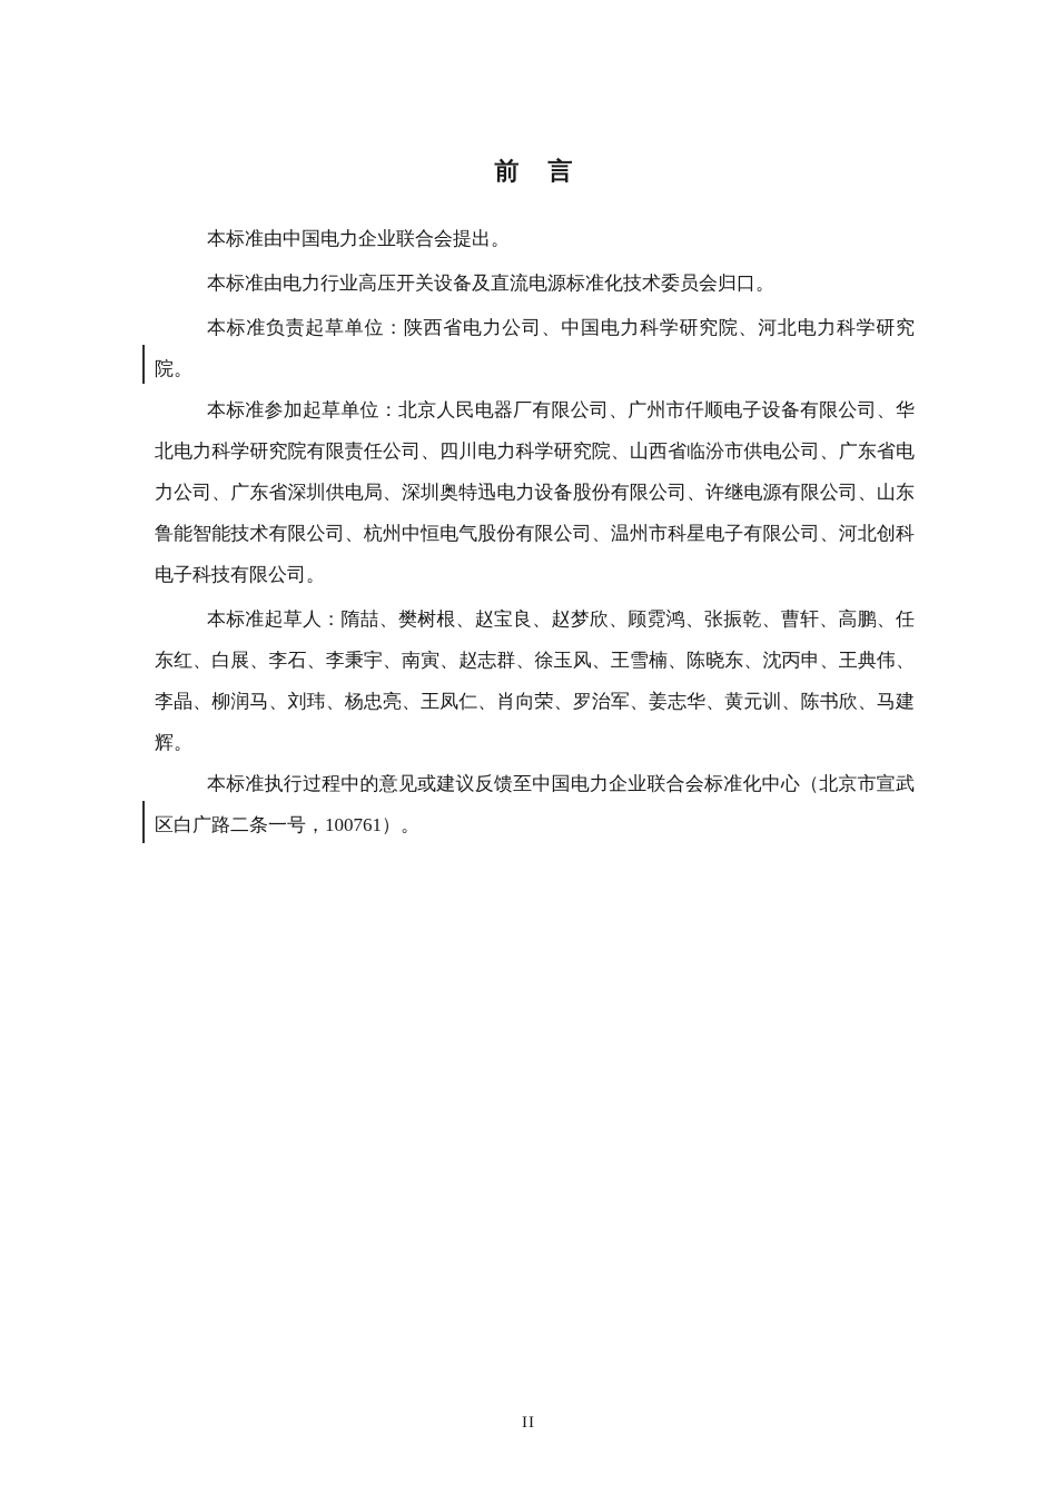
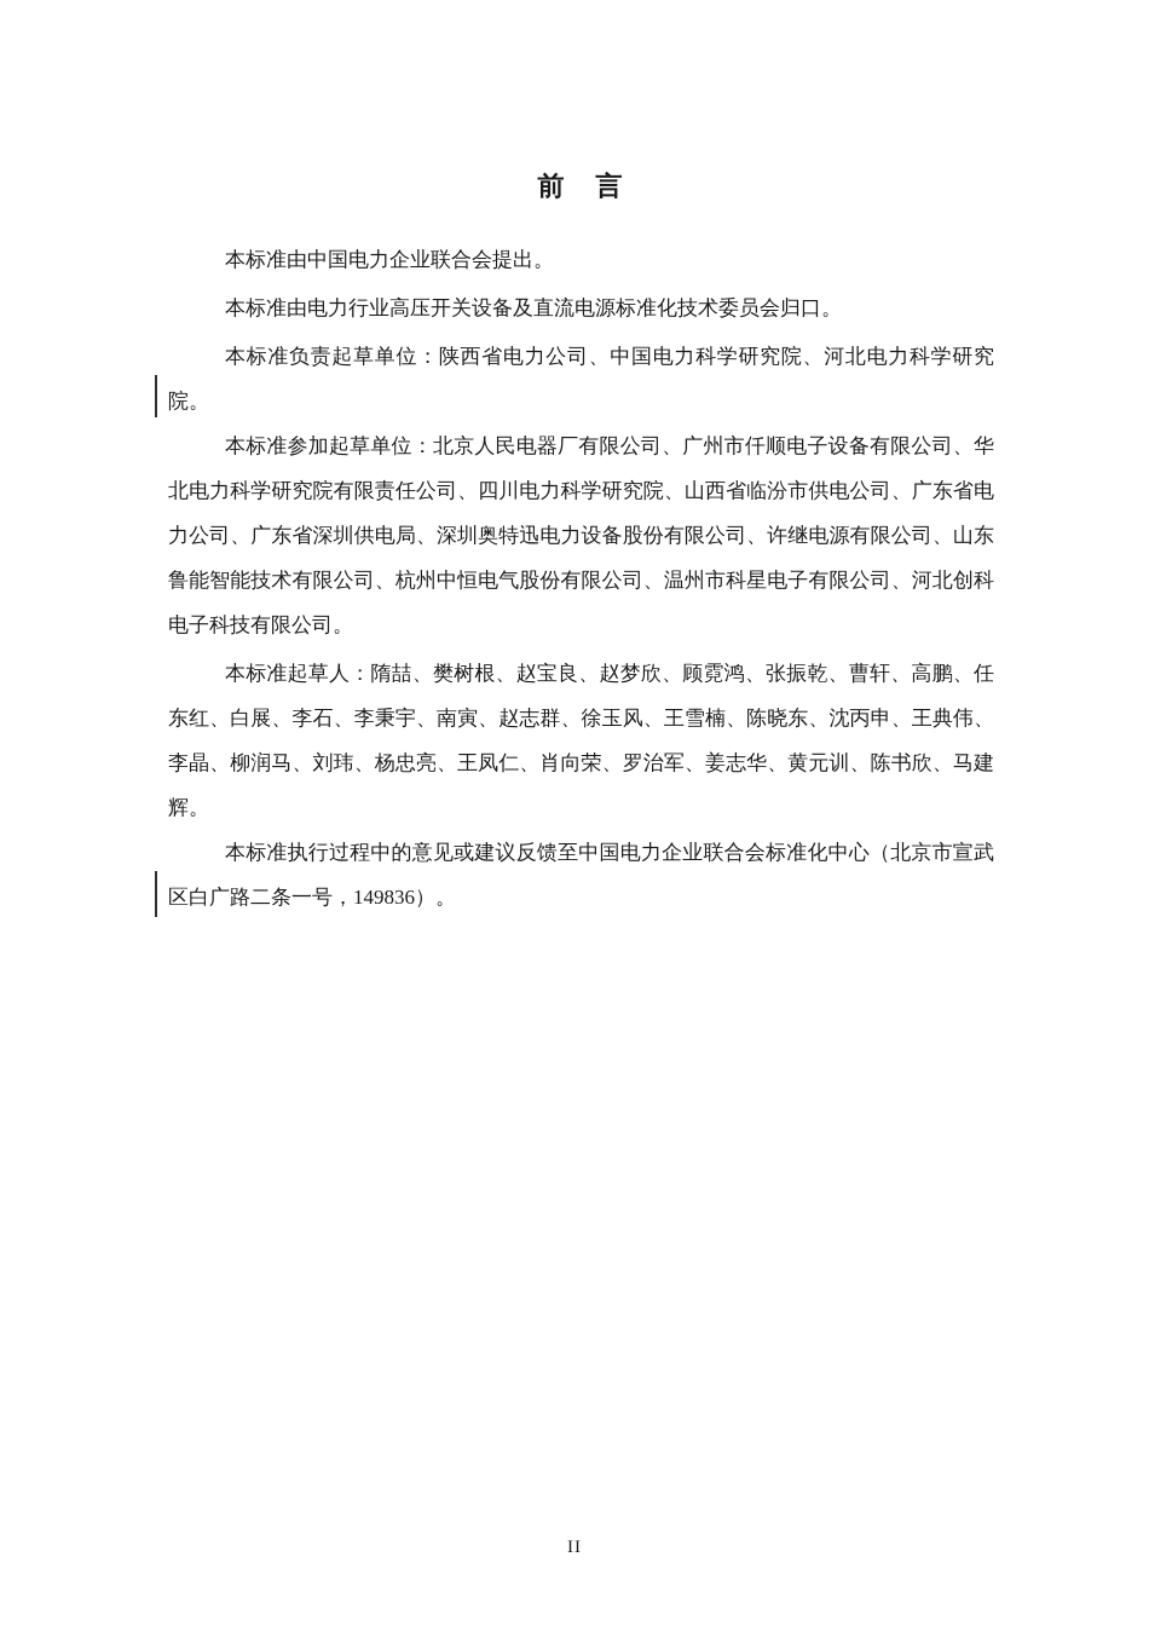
  前 言
  本标准由中国电力企业联合会提出。
  本标准由电力行业高压开关设备及直流电源标准化技术委员会归口。
  本标准负责起草单位：陕西省电力公司、中国电力科学研究院、河北电力科学研究院。
  本标准参加起草单位：北京人民电器厂有限公司、广州市仟顺电子设备有限公司、华北电力科学研究院有限责任公司、四川电力科学研究院、山西省临汾市供电公司、广东省电力公司、广东省深圳供电局、深圳奥特迅电力设备股份有限公司、许继电源有限公司、山东鲁能智能技术有限公司、杭州中恒电气股份有限公司、温州市科星电子有限公司、河北创科电子科技有限公司。
  本标准起草人：隋喆、樊树根、赵宝良、赵梦欣、顾霓鸿、张振乾、曹轩、高鹏、任东红、白展、李石、李秉宇、南寅、赵志群、徐玉风、王雪楠、陈晓东、沈丙申、王典伟、李晶、柳润马、刘玮、杨忠亮、王凤仁、肖向荣、罗治军、姜志华、黄元训、陈书欣、马建辉。
- 本标准执行过程中的意见或建议反馈至中国电力企业联合会标准化中心（北京市宣武区白广路二条一号，100761）。
+ 本标准执行过程中的意见或建议反馈至中国电力企业联合会标准化中心（北京市宣武区白广路二条一号，149836）。
  II
